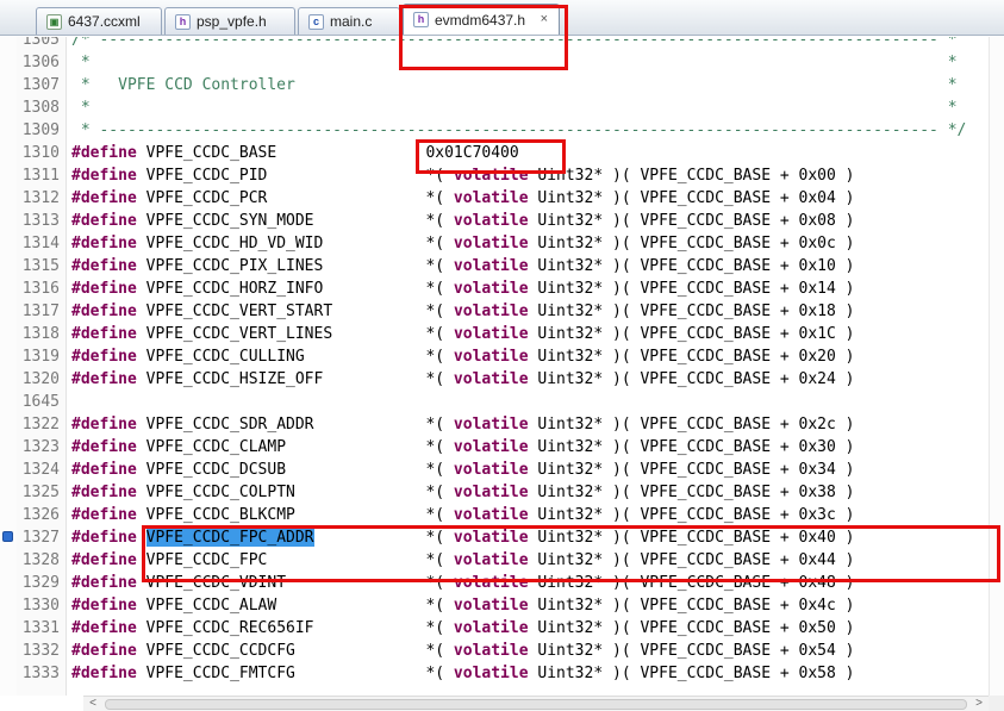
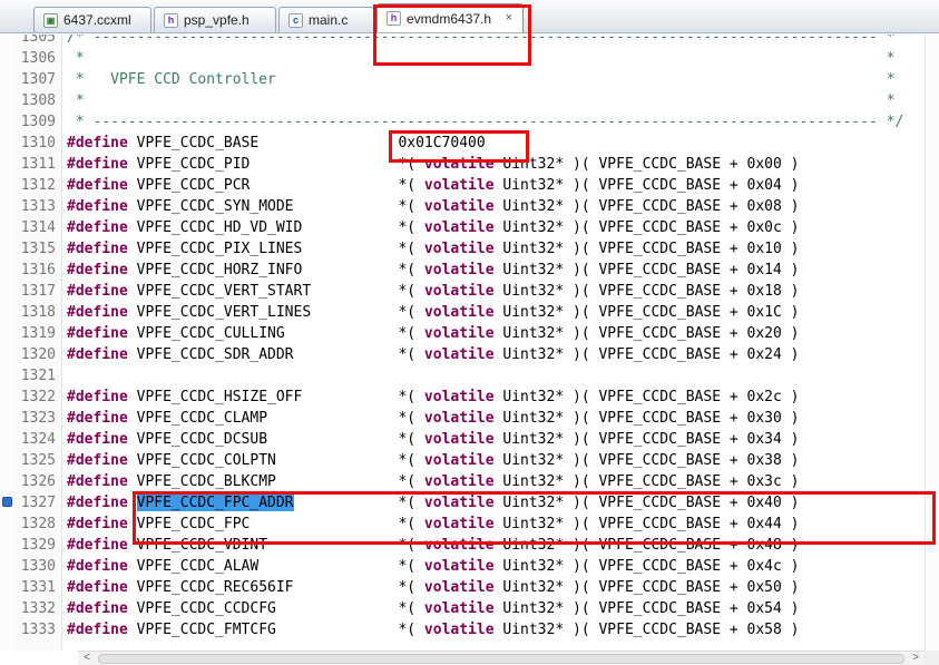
  ▣
  6437.ccxml
  h
  psp_vpfe.h
  c
  main.c
  h
  evmdm6437.h
  ×
  1305
  /* ------------------------------------------------------------------------------------------ *
  1306
  * *
  1307
  * VPFE CCD Controller *
  1308
  * *
  1309
  * ------------------------------------------------------------------------------------------ */
  1310
  #define VPFE_CCDC_BASE 0x01C70400
  1311
  #define VPFE_CCDC_PID *( volatile Uint32* )( VPFE_CCDC_BASE + 0x00 )
  1312
  #define VPFE_CCDC_PCR *( volatile Uint32* )( VPFE_CCDC_BASE + 0x04 )
  1313
  #define VPFE_CCDC_SYN_MODE *( volatile Uint32* )( VPFE_CCDC_BASE + 0x08 )
  1314
  #define VPFE_CCDC_HD_VD_WID *( volatile Uint32* )( VPFE_CCDC_BASE + 0x0c )
  1315
  #define VPFE_CCDC_PIX_LINES *( volatile Uint32* )( VPFE_CCDC_BASE + 0x10 )
  1316
  #define VPFE_CCDC_HORZ_INFO *( volatile Uint32* )( VPFE_CCDC_BASE + 0x14 )
  1317
  #define VPFE_CCDC_VERT_START *( volatile Uint32* )( VPFE_CCDC_BASE + 0x18 )
  1318
  #define VPFE_CCDC_VERT_LINES *( volatile Uint32* )( VPFE_CCDC_BASE + 0x1C )
  1319
  #define VPFE_CCDC_CULLING *( volatile Uint32* )( VPFE_CCDC_BASE + 0x20 )
  1320
- #define VPFE_CCDC_HSIZE_OFF *( volatile Uint32* )( VPFE_CCDC_BASE + 0x24 )
+ #define VPFE_CCDC_SDR_ADDR *( volatile Uint32* )( VPFE_CCDC_BASE + 0x24 )
- 1645
+ 1321
  1322
- #define VPFE_CCDC_SDR_ADDR *( volatile Uint32* )( VPFE_CCDC_BASE + 0x2c )
+ #define VPFE_CCDC_HSIZE_OFF *( volatile Uint32* )( VPFE_CCDC_BASE + 0x2c )
  1323
  #define VPFE_CCDC_CLAMP *( volatile Uint32* )( VPFE_CCDC_BASE + 0x30 )
  1324
  #define VPFE_CCDC_DCSUB *( volatile Uint32* )( VPFE_CCDC_BASE + 0x34 )
  1325
  #define VPFE_CCDC_COLPTN *( volatile Uint32* )( VPFE_CCDC_BASE + 0x38 )
  1326
  #define VPFE_CCDC_BLKCMP *( volatile Uint32* )( VPFE_CCDC_BASE + 0x3c )
  1327
  #define VPFE_CCDC_FPC_ADDR *( volatile Uint32* )( VPFE_CCDC_BASE + 0x40 )
  1328
  #define VPFE_CCDC_FPC *( volatile Uint32* )( VPFE_CCDC_BASE + 0x44 )
  1329
  #define VPFE_CCDC_VDINT *( volatile Uint32* )( VPFE_CCDC_BASE + 0x48 )
  1330
  #define VPFE_CCDC_ALAW *( volatile Uint32* )( VPFE_CCDC_BASE + 0x4c )
  1331
  #define VPFE_CCDC_REC656IF *( volatile Uint32* )( VPFE_CCDC_BASE + 0x50 )
  1332
  #define VPFE_CCDC_CCDCFG *( volatile Uint32* )( VPFE_CCDC_BASE + 0x54 )
  1333
  #define VPFE_CCDC_FMTCFG *( volatile Uint32* )( VPFE_CCDC_BASE + 0x58 )
  <
  >
